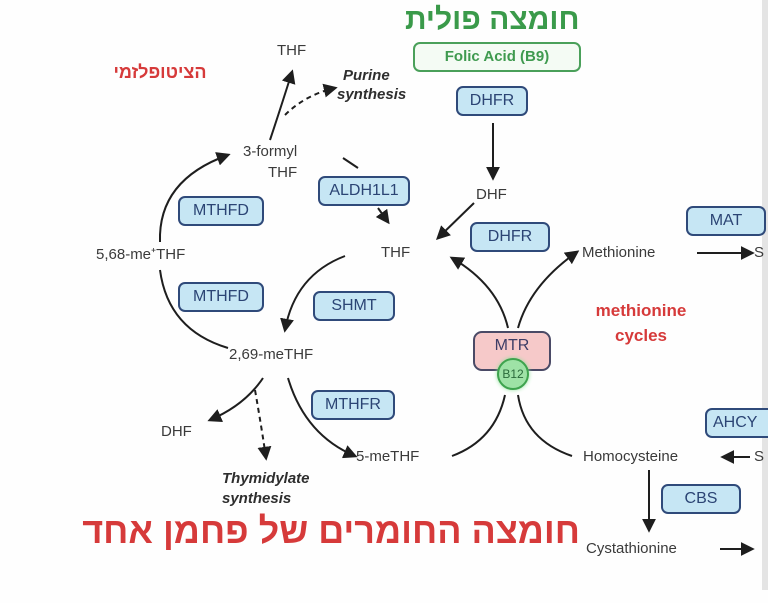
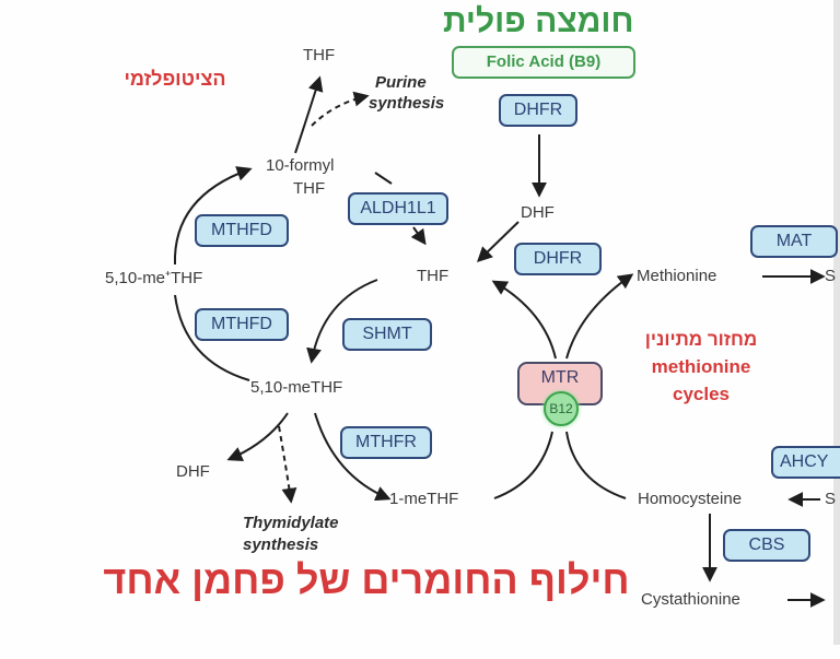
  חומצה פולית
  Folic Acid (B9)
  הציטופלזמי
+ מחזור מתיונין
  methionine
  cycles
- חומצה החומרים של פחמן אחד
+ חילוף החומרים של פחמן אחד
  THF
  Purine
  synthesis
- 3-formyl
+ 10-formyl
  THF
  THF
  DHF
- 5,68-me⁺THF
+ 5,10-me⁺THF
- 2,69-meTHF
+ 5,10-meTHF
  DHF
  Thymidylate
  synthesis
- 5-meTHF
+ 1-meTHF
  Methionine
  Homocysteine
  Cystathionine
  S
  S
  DHFR
  ALDH1L1
  MTHFD
  DHFR
  MAT
  MTHFD
  SHMT
  MTR
  B12
  MTHFR
  AHCY
  CBS
